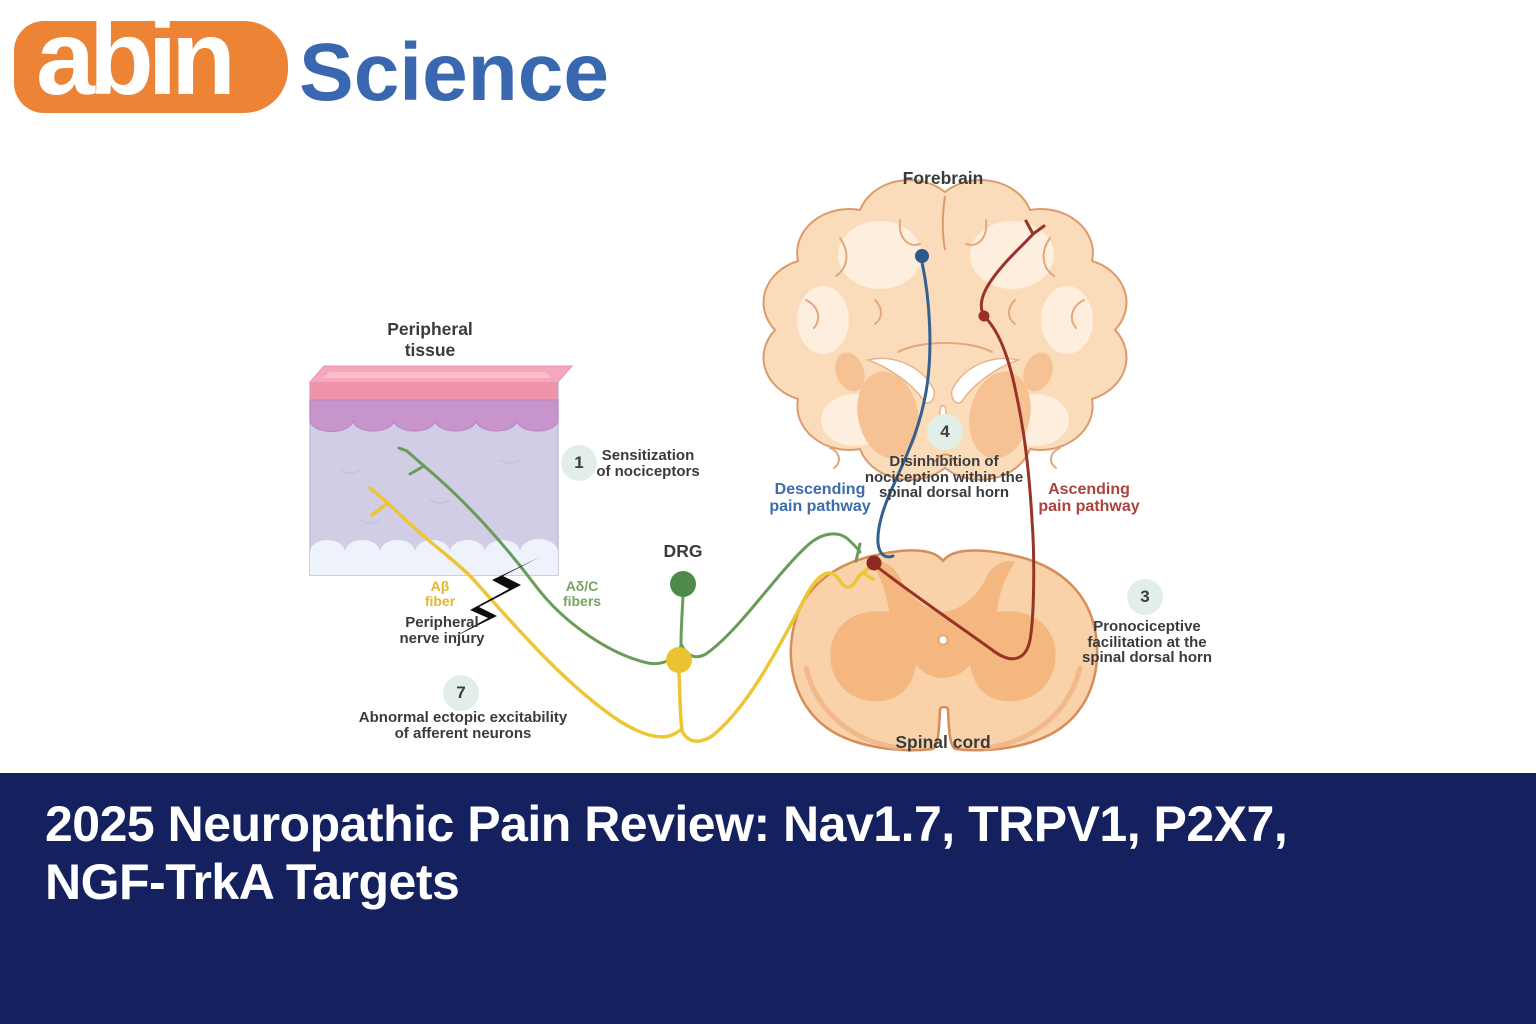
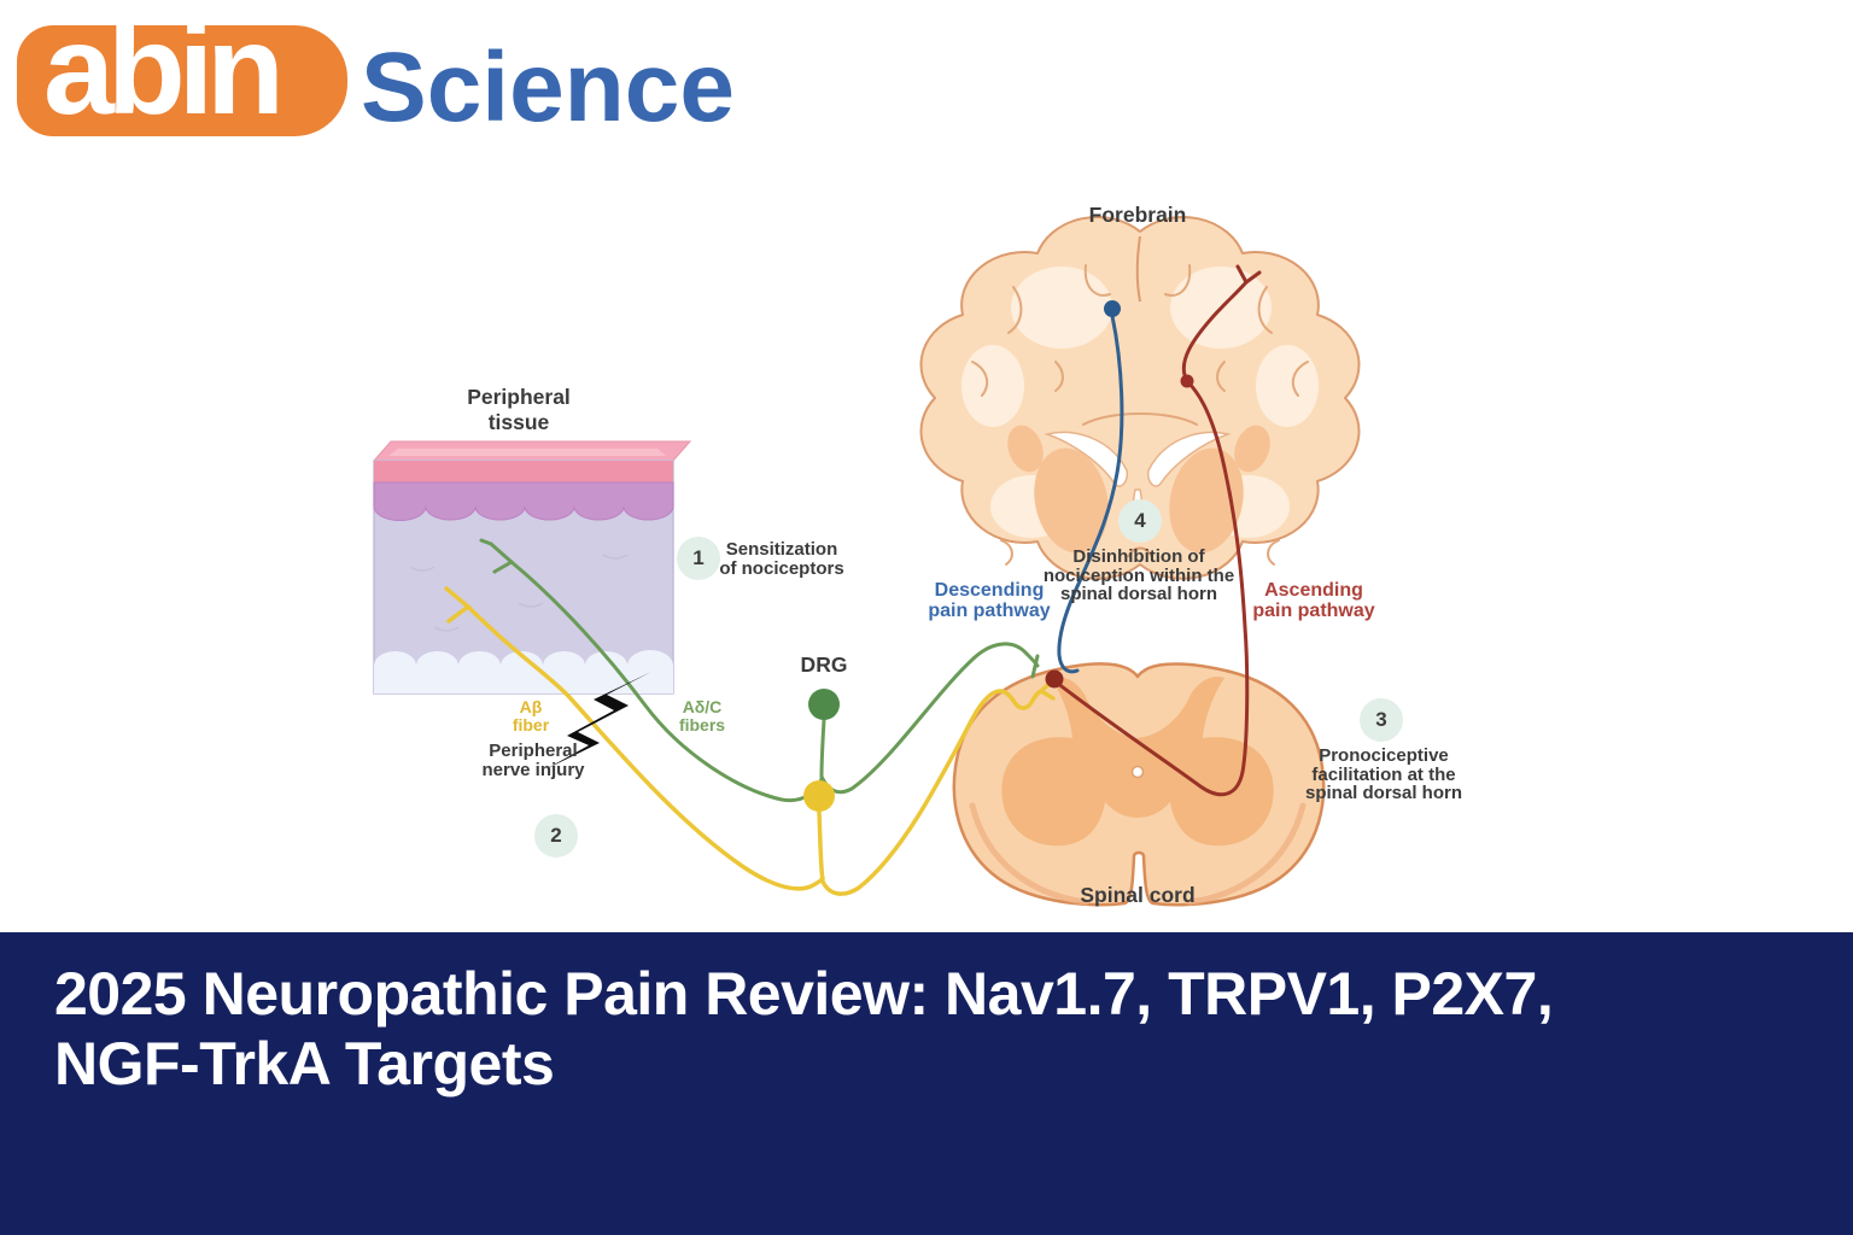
  abin
  Science
  Peripheral
  tissue
  Forebrain
  Spinal cord
  DRG
  Peripheral
  nerve injury
  Aβ
  fiber
  Aδ/C
  fibers
  Descending
  pain pathway
  Ascending
  pain pathway
  1
  Sensitization
  of nociceptors
- 7
+ 2
- Abnormal ectopic excitability
- of afferent neurons
  3
  Pronociceptive
  facilitation at the
  spinal dorsal horn
  4
  Disinhibition of
  nociception within the
  spinal dorsal horn
  2025 Neuropathic Pain Review: Nav1.7, TRPV1, P2X7,
  NGF-TrkA Targets
